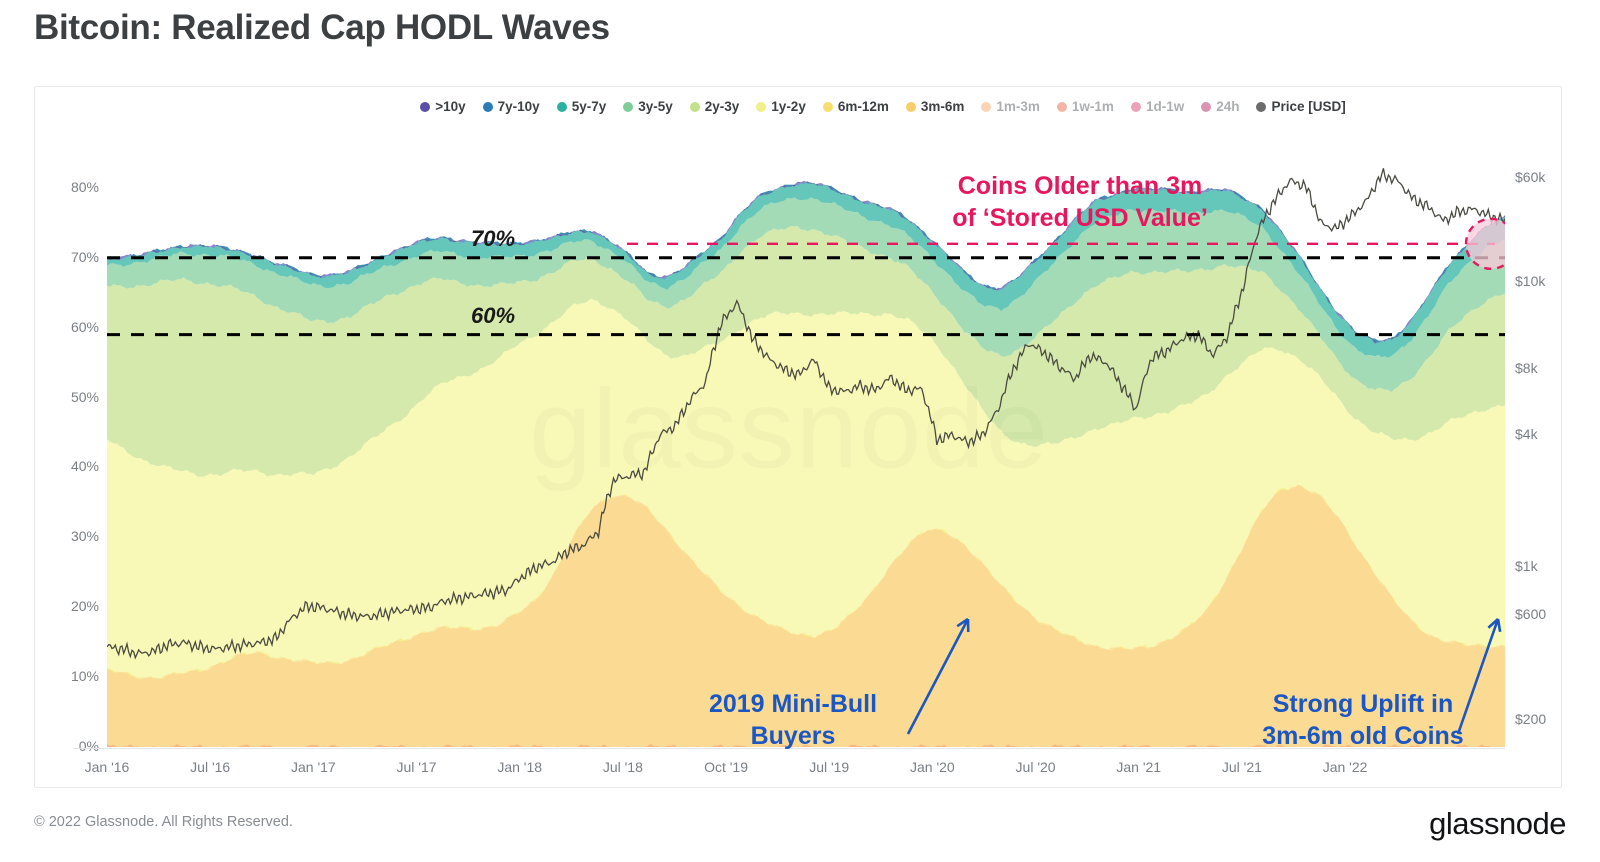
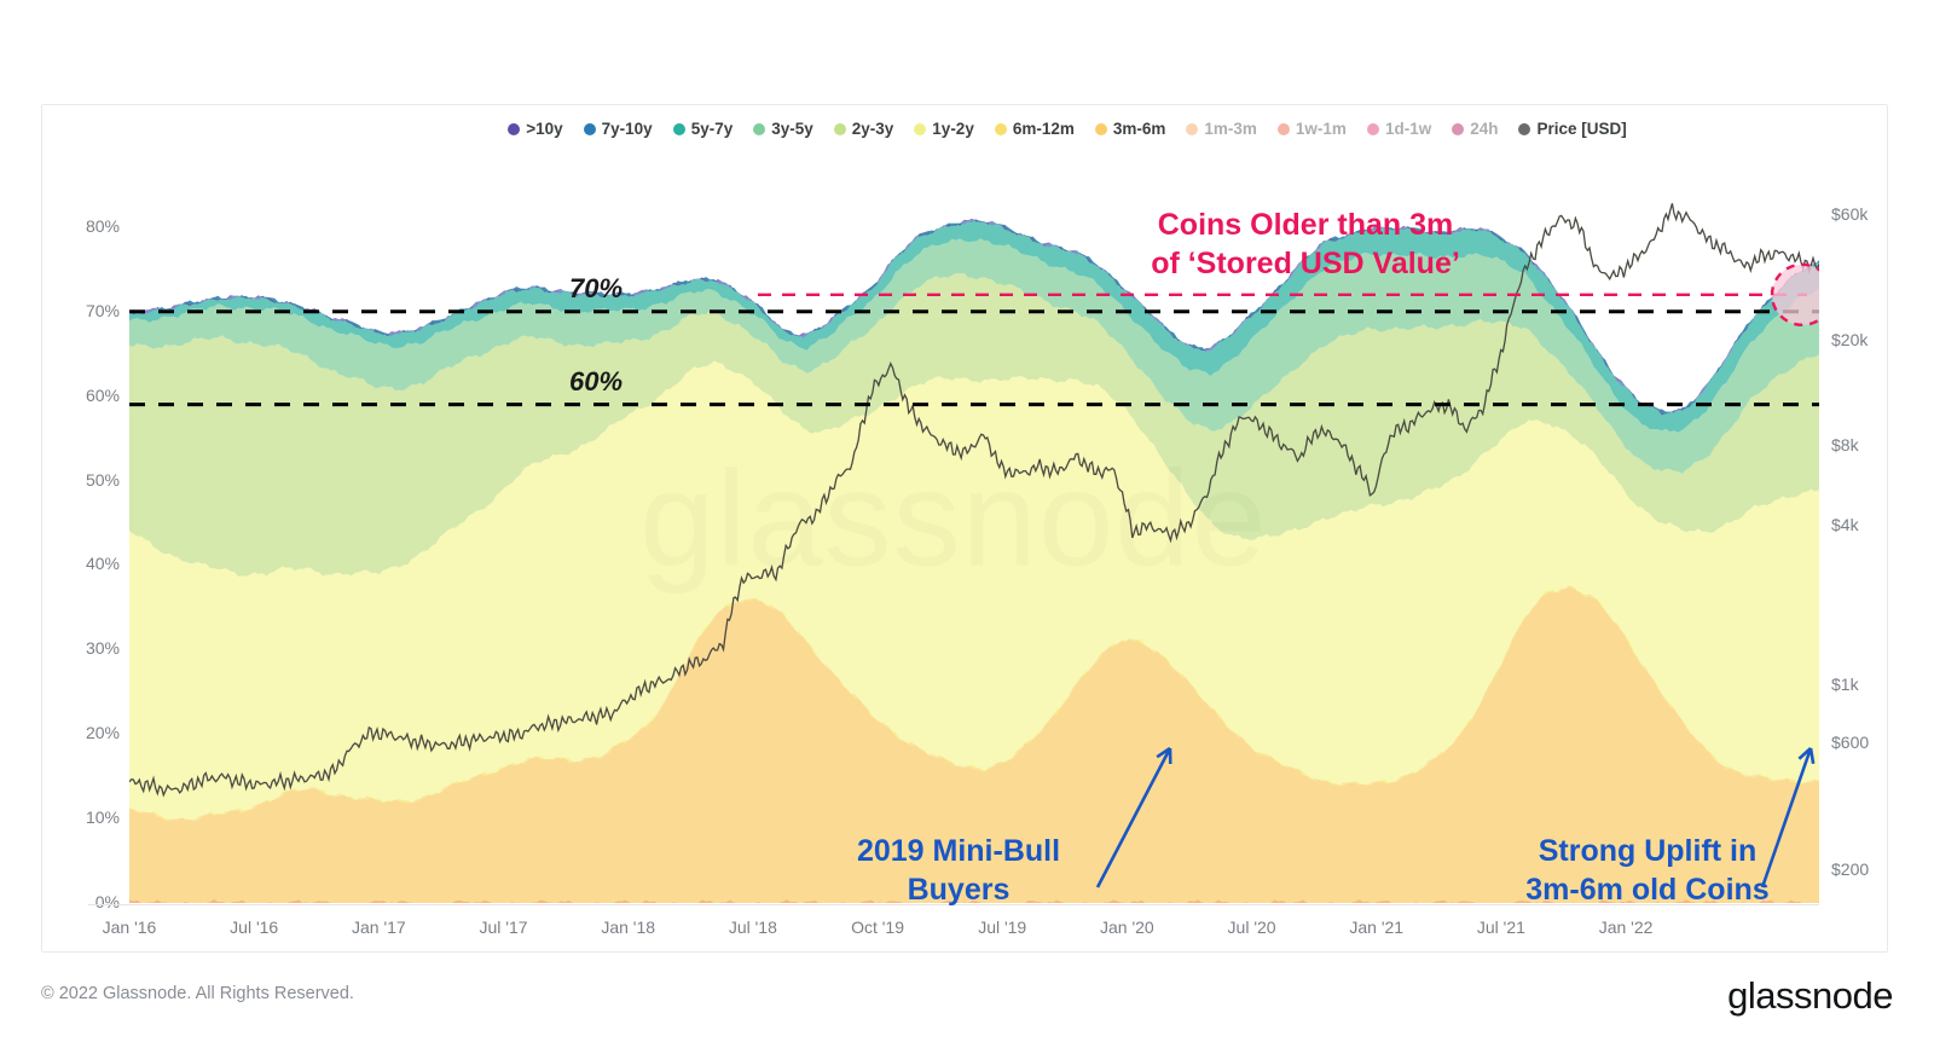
- Bitcoin: Realized Cap HODL Waves
  >10y
  7y-10y
  5y-7y
  3y-5y
  2y-3y
  1y-2y
  6m-12m
  3m-6m
  1m-3m
  1w-1m
  1d-1w
  24h
  Price [USD]
  glassnode
  0%
  10%
  20%
  30%
  40%
  50%
  60%
  70%
  80%
  $200
  $600
  $1k
  $4k
  $8k
- $10k
+ $20k
  $60k
  Jan '16
  Jul '16
  Jan '17
  Jul '17
  Jan '18
  Jul '18
  Oct '19
  Jul '19
  Jan '20
  Jul '20
  Jan '21
  Jul '21
  Jan '22
  Coins Older than 3m
  of ‘Stored USD Value’
  2019 Mini-Bull
  Buyers
  Strong Uplift in
  3m-6m old Coins
  70%
  60%
  © 2022 Glassnode. All Rights Reserved.
  glassnode
